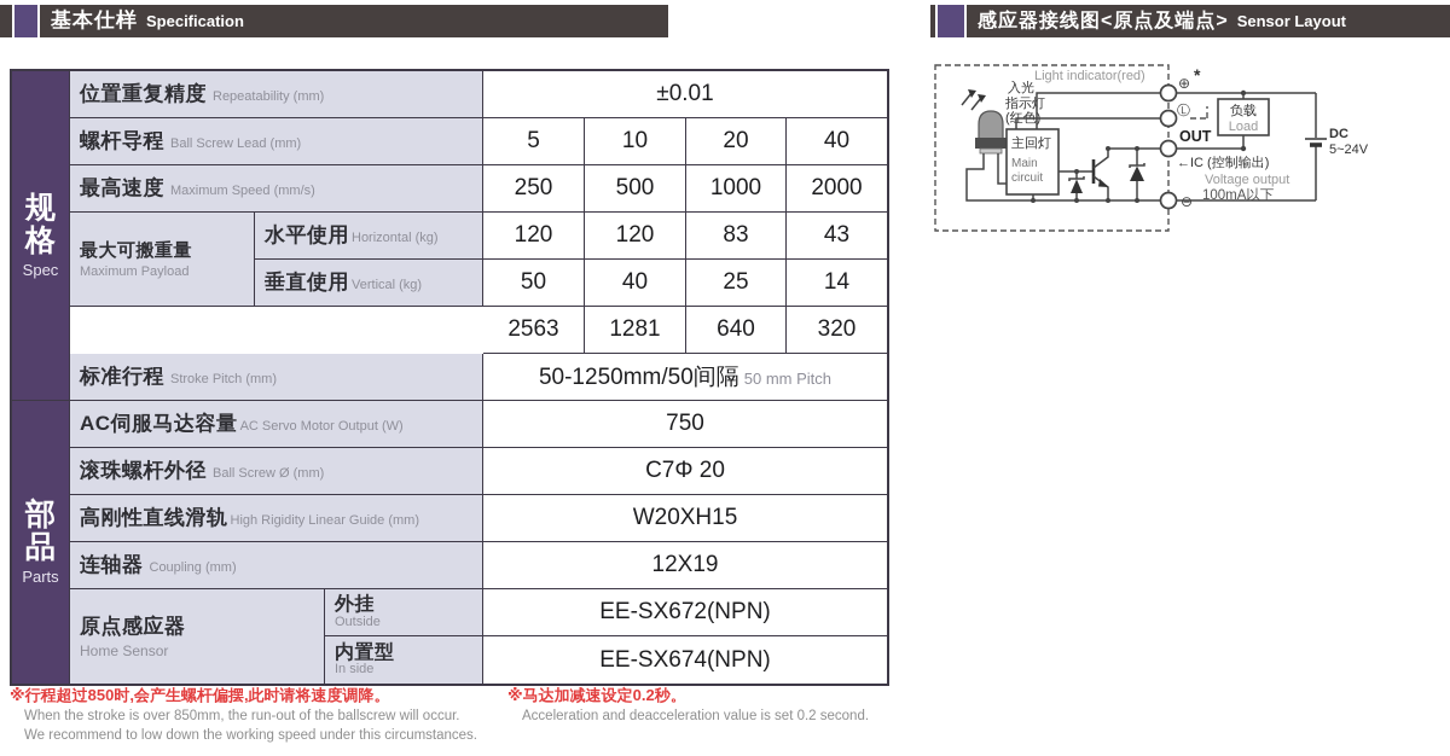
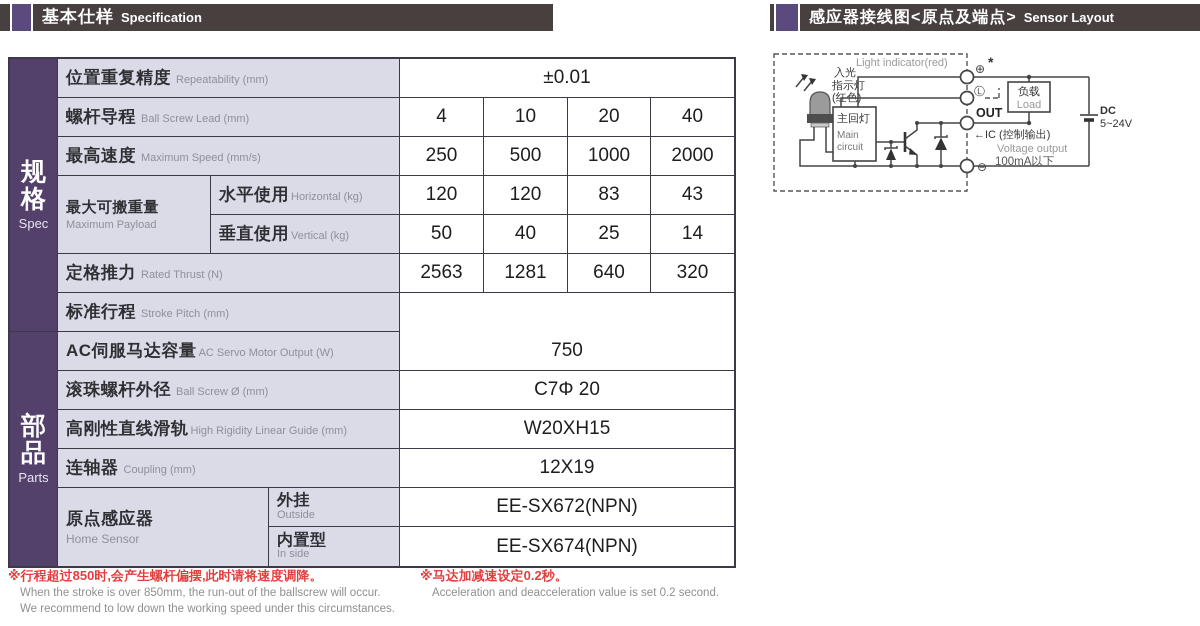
  基本仕样
  Specification
  感应器接线图<原点及端点>
  Sensor Layout
  规格
  Spec
  部品
  Parts
  位置重复精度
  Repeatability (mm)
  ±0.01
  螺杆导程
  Ball Screw Lead (mm)
- 5
+ 4
  10
  20
  40
  最高速度
  Maximum Speed (mm/s)
  250
  500
  1000
  2000
  最大可搬重量
  Maximum Payload
  水平使用
  Horizontal (kg)
  120
  120
  83
  43
  垂直使用
  Vertical (kg)
  50
  40
  25
  14
+ 定格推力
+ Rated Thrust (N)
  2563
  1281
  640
  320
  标准行程
  Stroke Pitch (mm)
- 50-1250mm/50间隔
- 50 mm Pitch
  AC伺服马达容量
  AC Servo Motor Output (W)
  750
  滚珠螺杆外径
  Ball Screw Ø (mm)
  C7Φ 20
  高刚性直线滑轨
  High Rigidity Linear Guide (mm)
  W20XH15
  连轴器
  Coupling (mm)
  12X19
  原点感应器
  Home Sensor
  外挂
  Outside
  EE-SX672(NPN)
  内置型
  In side
  EE-SX674(NPN)
  ※行程超过850时,会产生螺杆偏摆,此时请将速度调降。
  When the stroke is over 850mm, the run-out of the ballscrew will occur.
  We recommend to low down the working speed under this circumstances.
  ※马达加减速设定0.2秒。
  Acceleration and deacceleration value is set 0.2 second.
  入光
  指示灯
  Light indicator(red)
  主回灯
  Main
  circuit
  DC
  5~24V
  负载
  Load
  ⊕
  *
  Ⓛ
  ⊖
  OUT
  ←IC (控制输出)
  Voltage output
  100mA以下
